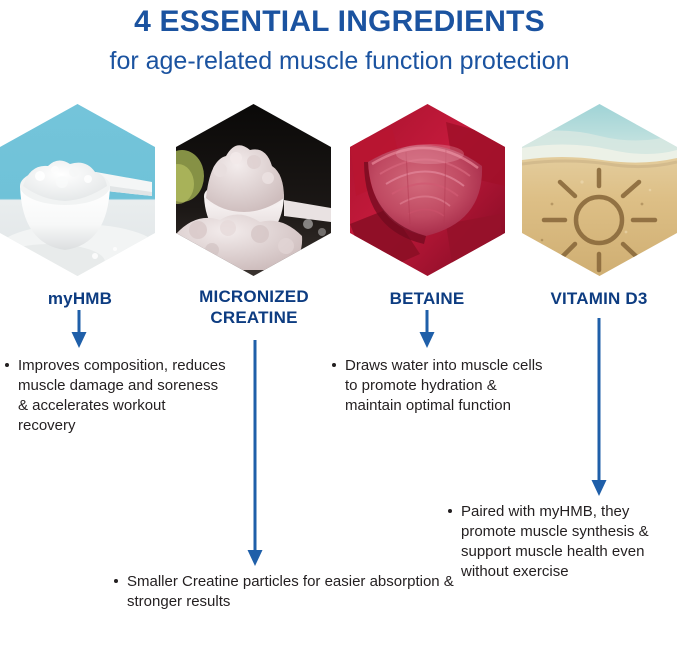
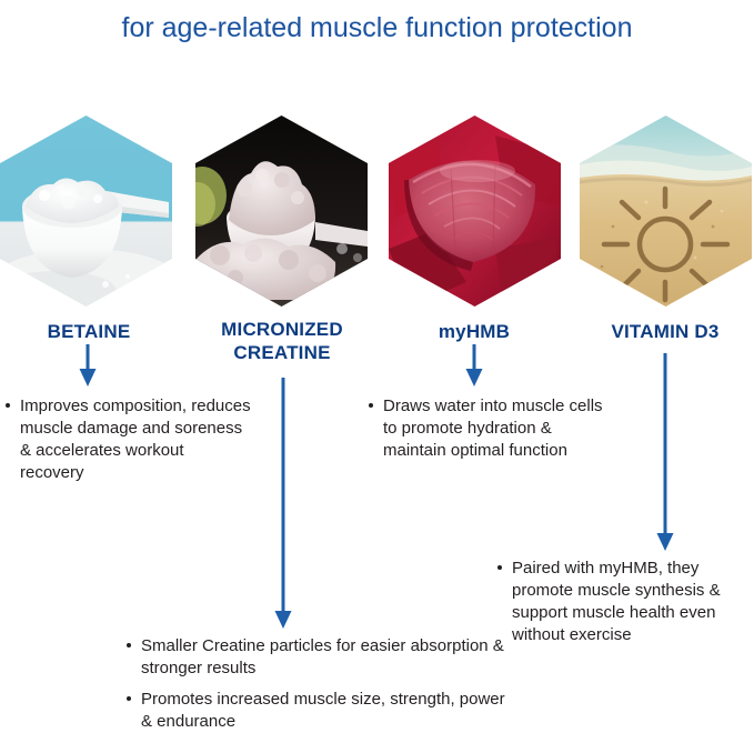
- 4 ESSENTIAL INGREDIENTS
  for age-related muscle function protection
- myHMB
+ BETAINE
  MICRONIZED CREATINE
- BETAINE
+ myHMB
  VITAMIN D3
  Improves composition, reduces muscle damage and soreness & accelerates workout recovery
  Draws water into muscle cells to promote hydration & maintain optimal function
  Paired with myHMB, they promote muscle synthesis & support muscle health even without exercise
  Smaller Creatine particles for easier absorption & stronger results
+ Promotes increased muscle size, strength, power & endurance
